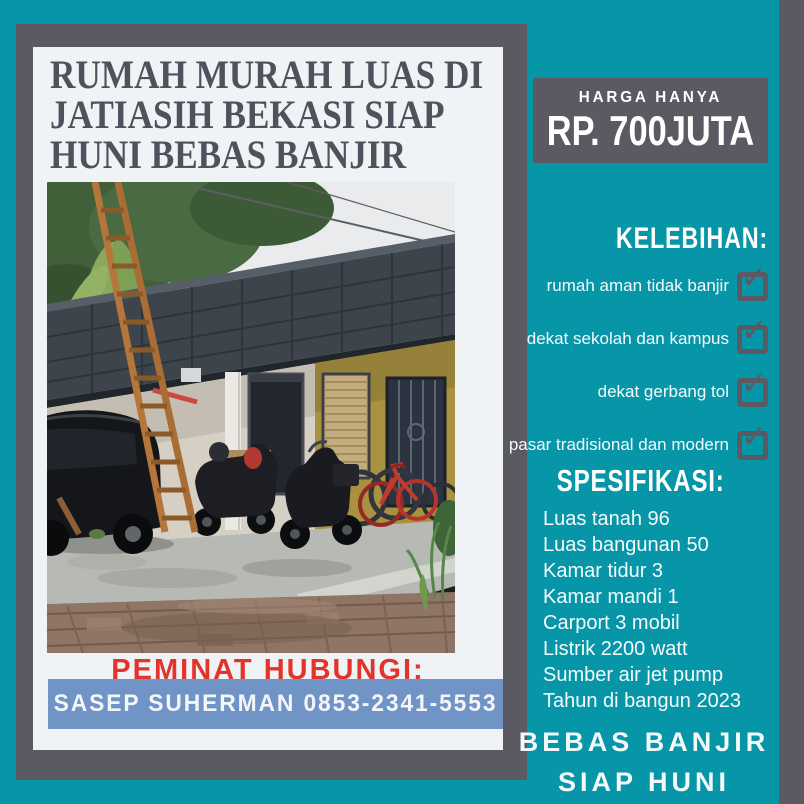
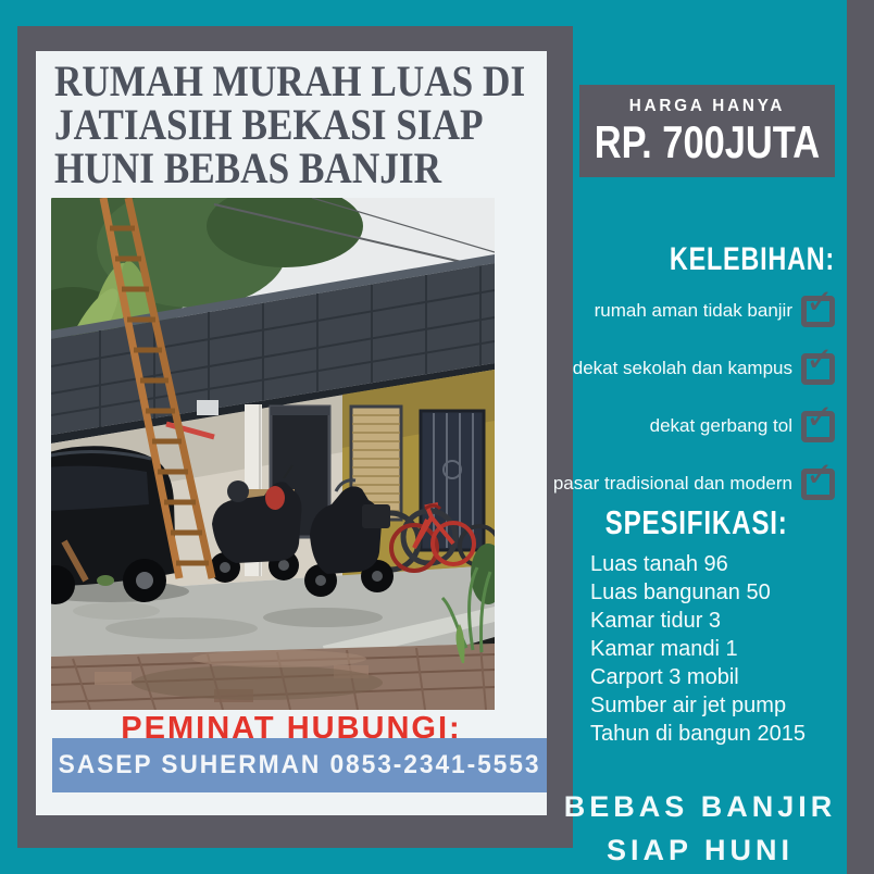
  RUMAH MURAH LUAS DI
  JATIASIH BEKASI SIAP
  HUNI BEBAS BANJIR
  PEMINAT HUBUNGI:
  SASEP SUHERMAN 0853-2341-5553
  HARGA HANYA
  RP. 700JUTA
  KELEBIHAN:
  rumah aman tidak banjir
  ✓
  dekat sekolah dan kampus
  ✓
  dekat gerbang tol
  ✓
  pasar tradisional dan modern
  ✓
  SPESIFIKASI:
  Luas tanah 96
  Luas bangunan 50
  Kamar tidur 3
  Kamar mandi 1
  Carport 3 mobil
- Listrik 2200 watt
  Sumber air jet pump
- Tahun di bangun 2023
+ Tahun di bangun 2015
  BEBAS BANJIR
  SIAP HUNI
